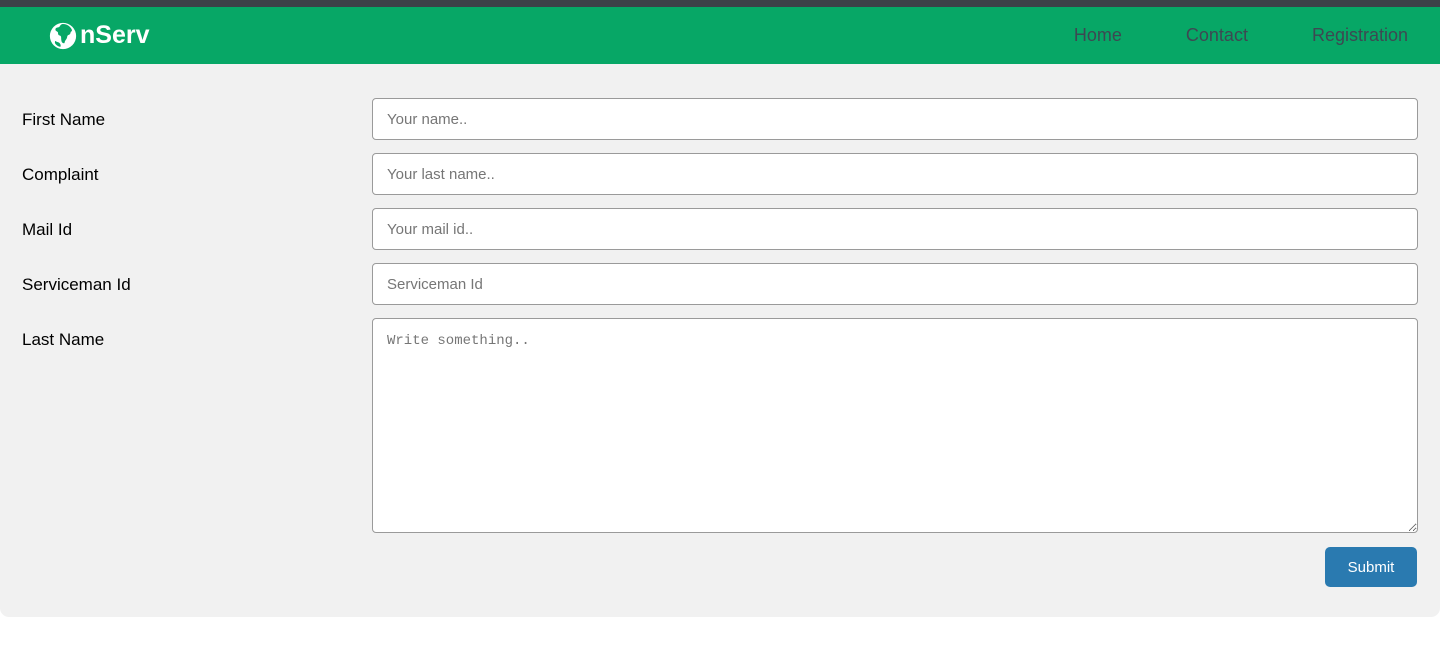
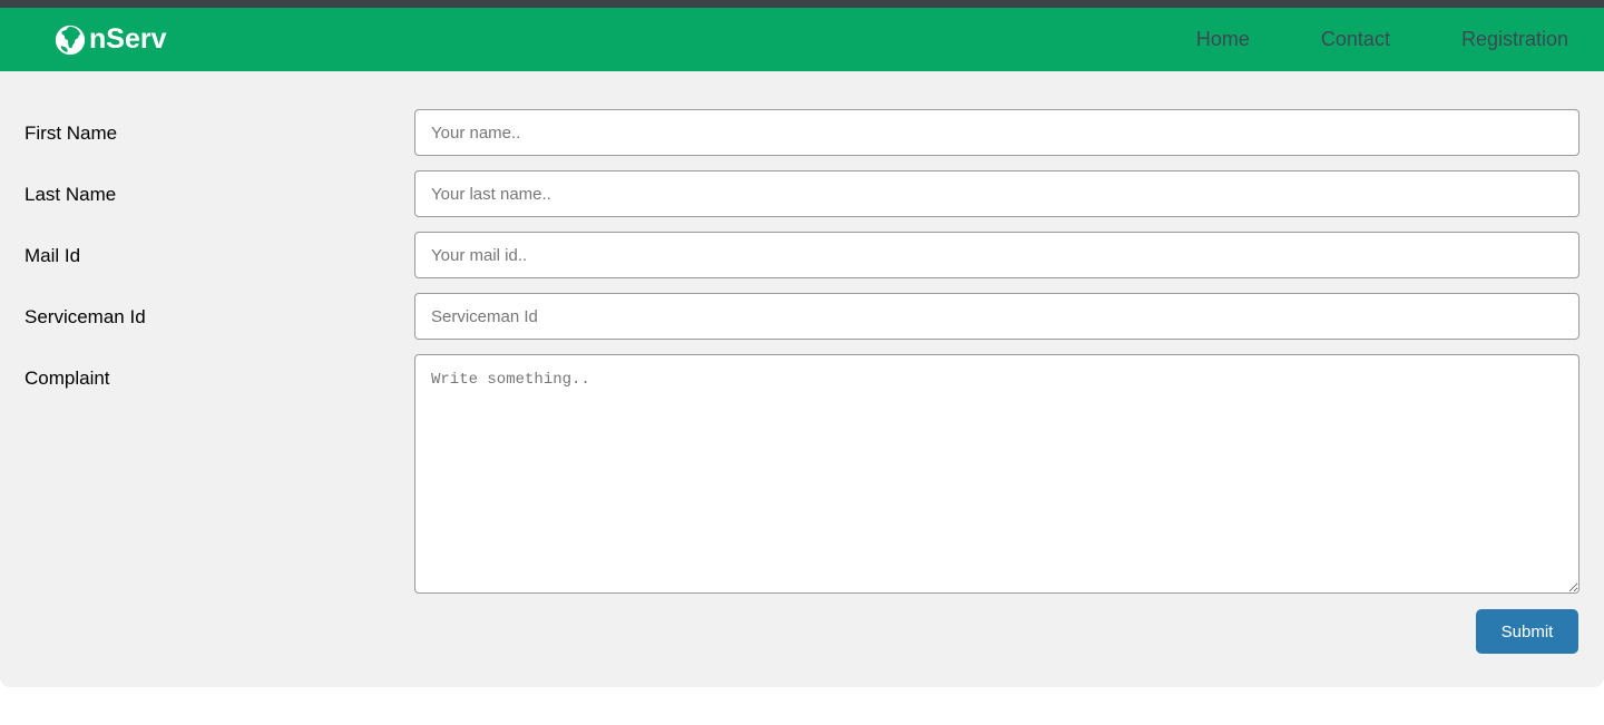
  nServ
  Home
  Contact
  Registration
  First Name
  Your name..
- Complaint
+ Last Name
  Your last name..
  Mail Id
  Your mail id..
  Serviceman Id
  Serviceman Id
- Last Name
+ Complaint
  Write something..
  Submit
